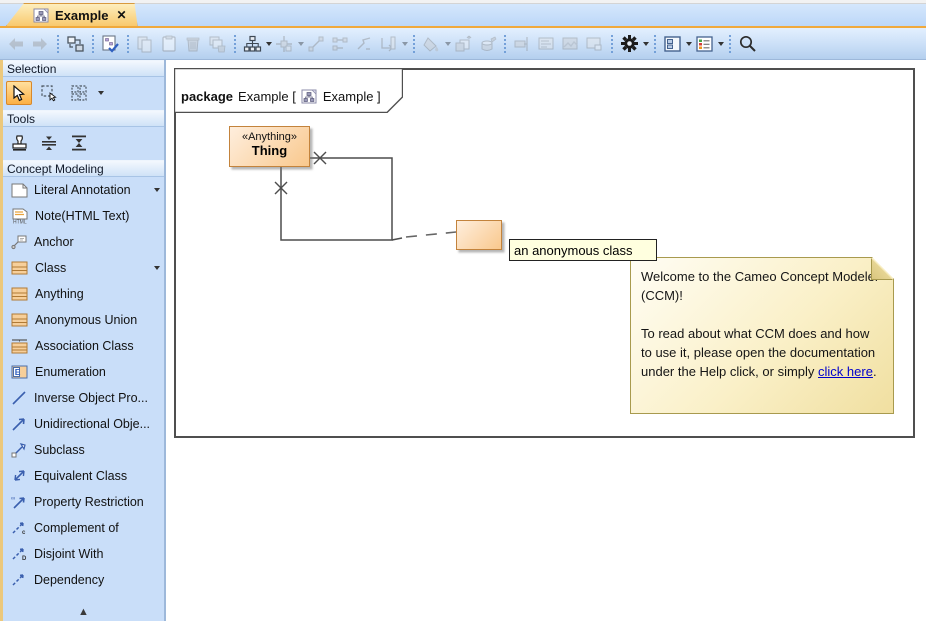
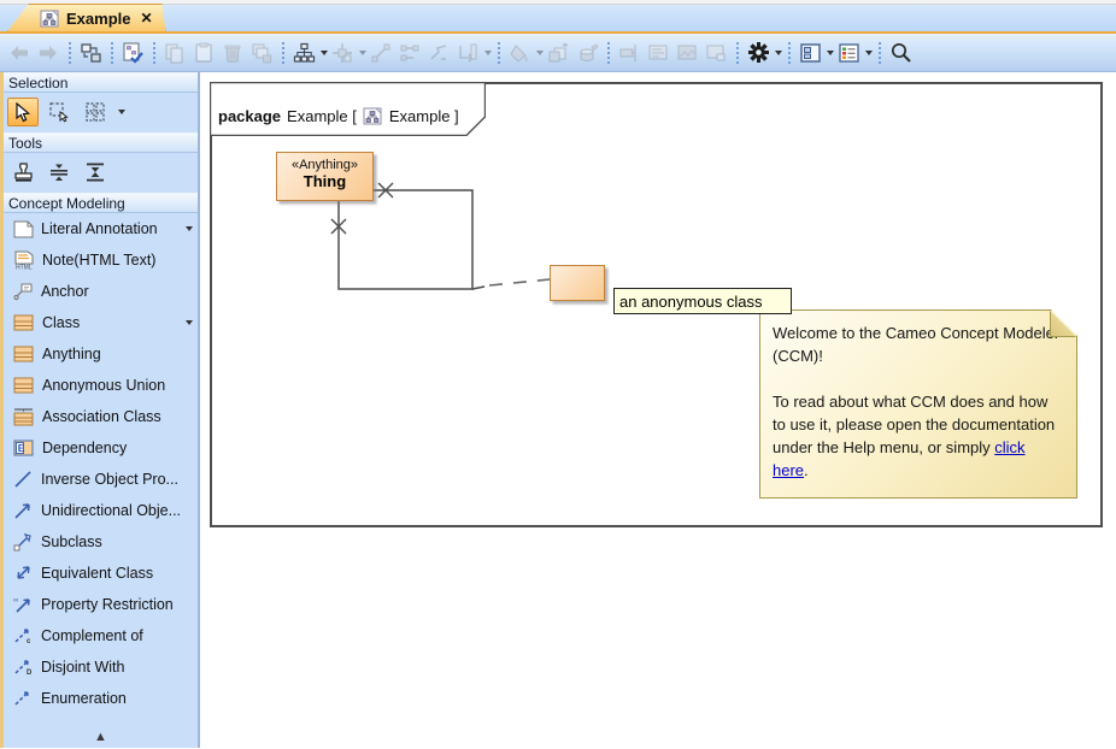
  Example
  ✕
  Selection
  Tools
  Concept Modeling
  Literal Annotation
  Note(HTML Text)
  Anchor
  Class
  Anything
  Anonymous Union
  Association Class
  E
- Enumeration
+ Dependency
  Inverse Object Pro...
  Unidirectional Obje...
  Subclass
  Equivalent Class
  Property Restriction
  Complement of
  Disjoint With
- Dependency
+ Enumeration
  ▲
  package
  Example [
  Example ]
  «Anything»
  Thing
  an anonymous class
  Welcome to the Cameo Concept Model (CCM)!
- To read about what CCM does and how to use it, please open the documentation under the Help click, or simply click here.
+ To read about what CCM does and how to use it, please open the documentation under the Help menu, or simply click here.
